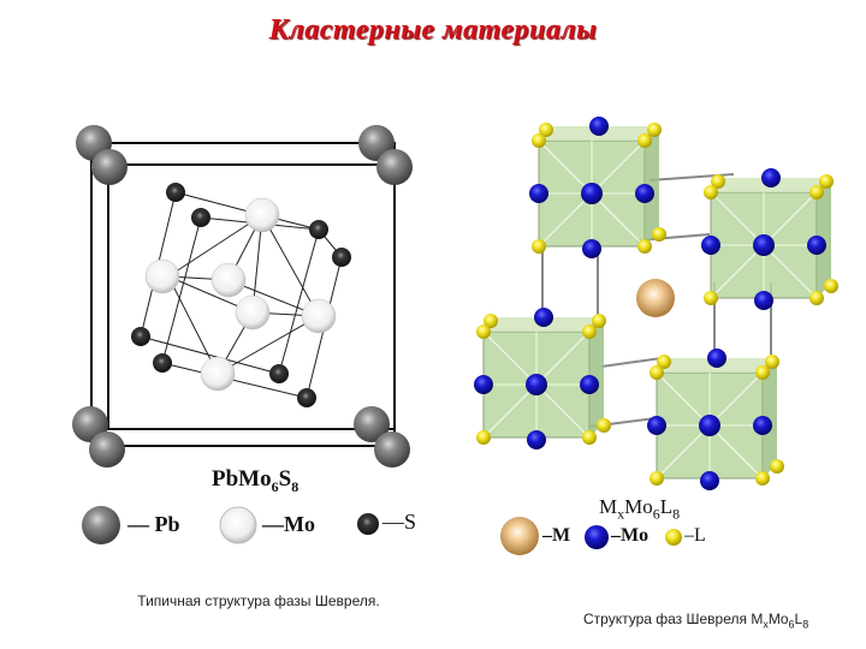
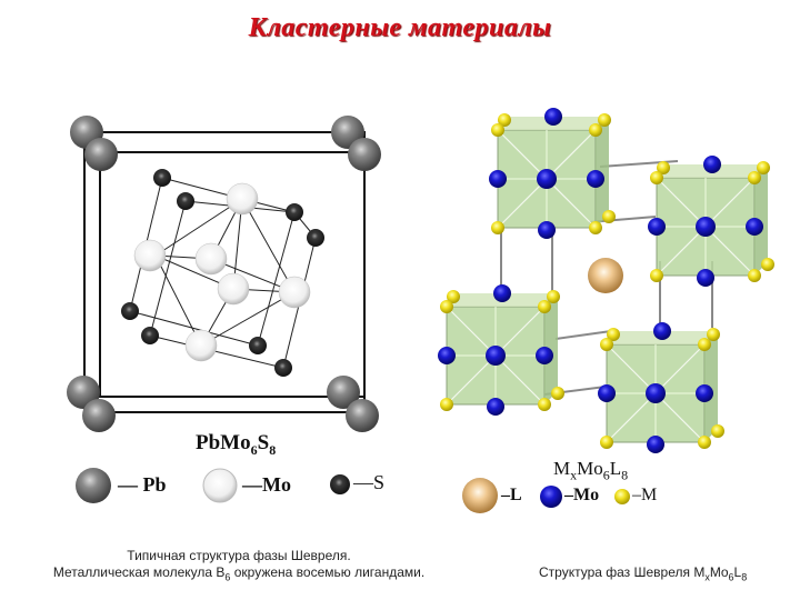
  Кластерные материалы
  PbMo6S8
  — Pb
  —Mo
  —S
  MxMo6L8
- –M
+ –L
  –Mo
- –L
+ –M
  Типичная структура фазы Шевреля.
+ Металлическая молекула B6 окружена восемью лигандами.
  Структура фаз Шевреля MxMo6L8
